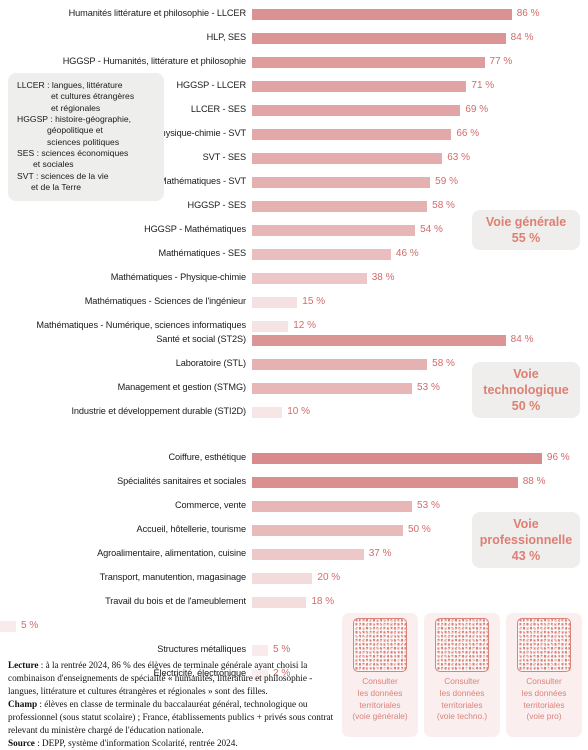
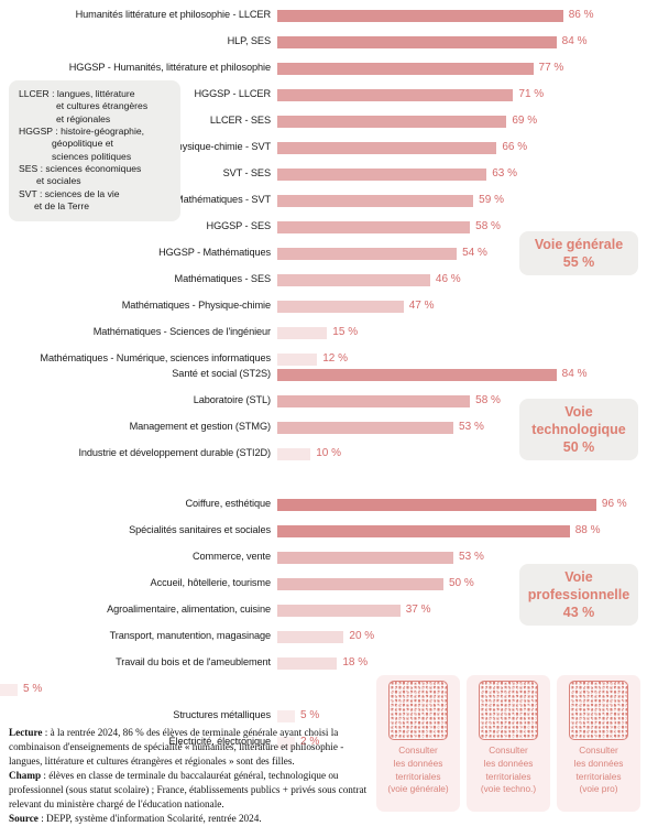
  Humanités littérature et philosophie - LLCER
  86 %
  HLP, SES
  84 %
  HGGSP - Humanités, littérature et philosophie
  77 %
  HGGSP - LLCER
  71 %
  LLCER - SES
  69 %
  ysique-chimie - SVT
  66 %
  SVT - SES
  63 %
  athématiques - SVT
  59 %
  HGGSP - SES
  58 %
  HGGSP - Mathématiques
  54 %
  Mathématiques - SES
  46 %
  Mathématiques - Physique-chimie
- 38 %
+ 47 %
  Mathématiques - Sciences de l'ingénieur
  15 %
  Mathématiques - Numérique, sciences informatiques
  12 %
  Santé et social (ST2S)
  84 %
  Laboratoire (STL)
  58 %
  Management et gestion (STMG)
  53 %
  Industrie et développement durable (STI2D)
  10 %
  Coiffure, esthétique
  96 %
  Spécialités sanitaires et sociales
  88 %
  Commerce, vente
  53 %
  Accueil, hôtellerie, tourisme
  50 %
  Agroalimentaire, alimentation, cuisine
  37 %
  Transport, manutention, magasinage
  20 %
  Travail du bois et de l'ameublement
  18 %
  5 %
  Structures métalliques
  5 %
  Électricité, électronique
  2 %
  LLCER : langues, littérature
  et cultures étrangères
  et régionales
  HGGSP : histoire-géographie,
  géopolitique et
  sciences politiques
  SES : sciences économiques
  et sociales
  SVT : sciences de la vie
  et de la Terre
  Voie générale
  55 %
  Voie
  technologique
  50 %
  Voie
  professionnelle
  43 %
  Consulter
  les données
  territoriales
  (voie générale)
  Consulter
  les données
  territoriales
  (voie techno.)
  Consulter
  les données
  territoriales
  (voie pro)
  Lecture : à la rentrée 2024, 86 % des élèves de terminale générale ayant choisi la combinaison d'enseignements de spécialité « humanités, littérature et philosophie - langues, littérature et cultures étrangères et régionales » sont des filles.
  Champ : élèves en classe de terminale du baccalauréat général, technologique ou professionnel (sous statut scolaire) ; France, établissements publics + privés sous contrat relevant du ministère chargé de l'éducation nationale.
  Source : DEPP, système d'information Scolarité, rentrée 2024.
